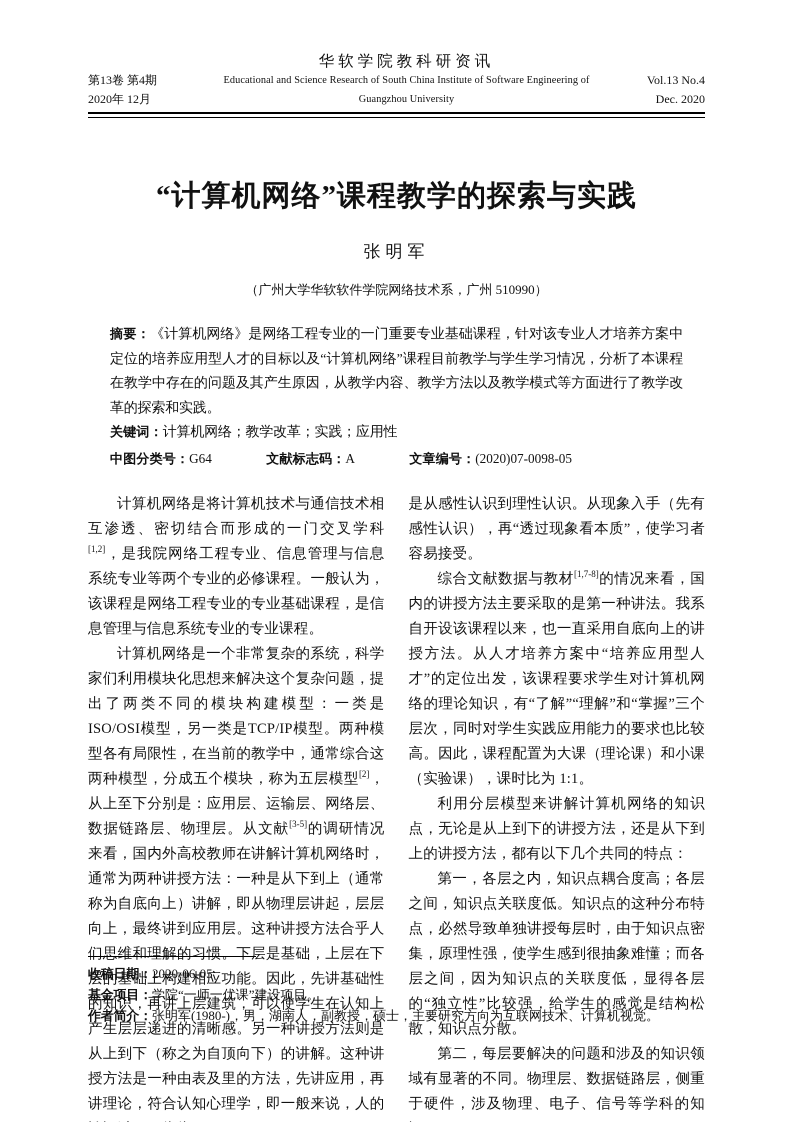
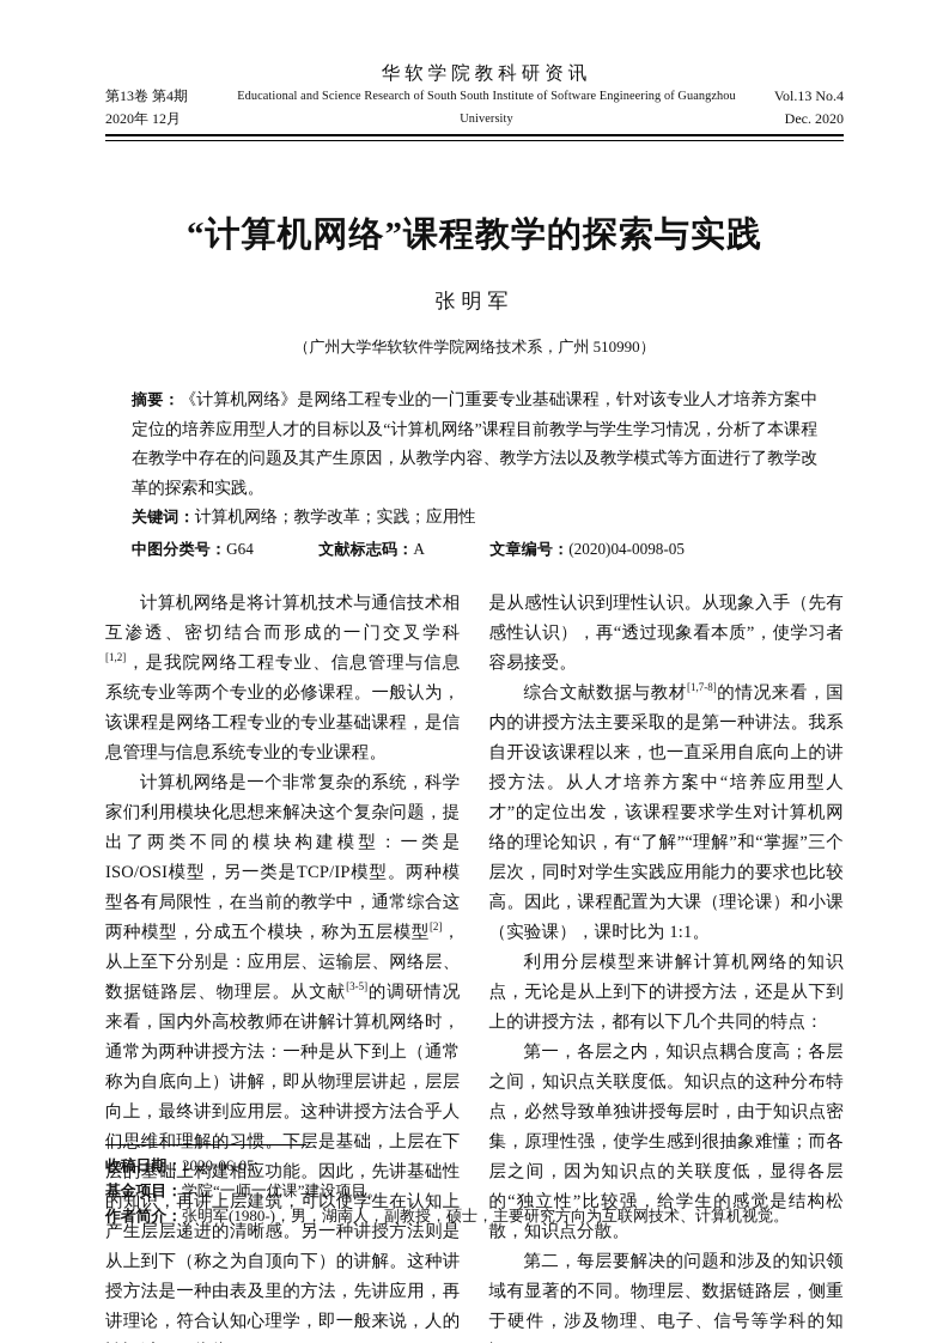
  第13卷 第4期
  2020年 12月
  华软学院教科研资讯
- Educational and Science Research of South China Institute of Software Engineering of Guangzhou University
+ Educational and Science Research of South South Institute of Software Engineering of Guangzhou University
  Vol.13 No.4
  Dec. 2020
  “计算机网络”课程教学的探索与实践
  张明军
  （广州大学华软软件学院网络技术系，广州 510990）
  摘要：《计算机网络》是网络工程专业的一门重要专业基础课程，针对该专业人才培养方案中定位的培养应用型人才的目标以及“计算机网络”课程目前教学与学生学习情况，分析了本课程在教学中存在的问题及其产生原因，从教学内容、教学方法以及教学模式等方面进行了教学改革的探索和实践。
  关键词：计算机网络；教学改革；实践；应用性
  中图分类号：G64
  文献标志码：A
- 文章编号：(2020)07-0098-05
+ 文章编号：(2020)04-0098-05
  计算机网络是将计算机技术与通信技术相互渗透、密切结合而形成的一门交叉学科[1,2]，是我院网络工程专业、信息管理与信息系统专业等两个专业的必修课程。一般认为，该课程是网络工程专业的专业基础课程，是信息管理与信息系统专业的专业课程。
  计算机网络是一个非常复杂的系统，科学家们利用模块化思想来解决这个复杂问题，提出了两类不同的模块构建模型：一类是ISO/OSI模型，另一类是TCP/IP模型。两种模型各有局限性，在当前的教学中，通常综合这两种模型，分成五个模块，称为五层模型[2]，从上至下分别是：应用层、运输层、网络层、数据链路层、物理层。从文献[3-5]的调研情况来看，国内外高校教师在讲解计算机网络时，通常为两种讲授方法：一种是从下到上（通常称为自底向上）讲解，即从物理层讲起，层层向上，最终讲到应用层。这种讲授方法合乎人们思维和理解的习惯。下层是基础，上层在下层的基础上构建相应功能。因此，先讲基础性的知识，再讲上层建筑，可以使学生在认知上产生层层递进的清晰感。另一种讲授方法则是从上到下（称之为自顶向下）的讲解。这种讲授方法是一种由表及里的方法，先讲应用，再讲理论，符合认知心理学，即一般来说，人的
  是从感性认识到理性认识。从现象入手（先有感性认识），再“透过现象看本质”，使学习者容易接受。
  综合文献数据与教材[1,7-8]的情况来看，国内的讲授方法主要采取的是第一种讲法。我系自开设该课程以来，也一直采用自底向上的讲授方法。从人才培养方案中“培养应用型人才”的定位出发，该课程要求学生对计算机网络的理论知识，有“了解”“理解”和“掌握”三个层次，同时对学生实践应用能力的要求也比较高。因此，课程配置为大课（理论课）和小课（实验课），课时比为 1:1。
  利用分层模型来讲解计算机网络的知识点，无论是从上到下的讲授方法，还是从下到上的讲授方法，都有以下几个共同的特点：
  第一，各层之内，知识点耦合度高；各层之间，知识点关联度低。知识点的这种分布特点，必然导致单独讲授每层时，由于知识点密集，原理性强，使学生感到很抽象难懂；而各层之间，因为知识点的关联度低，显得各层的“独立性”比较强，给学生的感觉是结构松散，知识点分散。
  第二，每层要解决的问题和涉及的知识领域有显著的不同。物理层、数据链路层，侧重于硬件，涉及物理、电子、信号等学科的知
  收稿日期：2020-06-05
  基金项目：学院“一师一优课”建设项目。
  作者简介：张明军(1980-)，男，湖南人，副教授，硕士，主要研究方向为互联网技术、计算机视觉。
